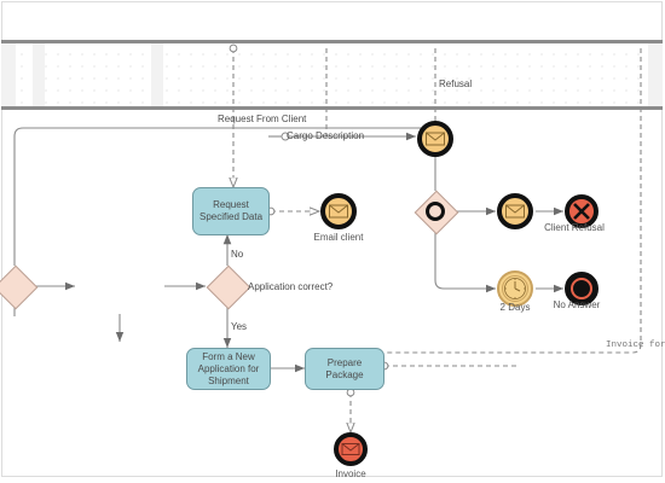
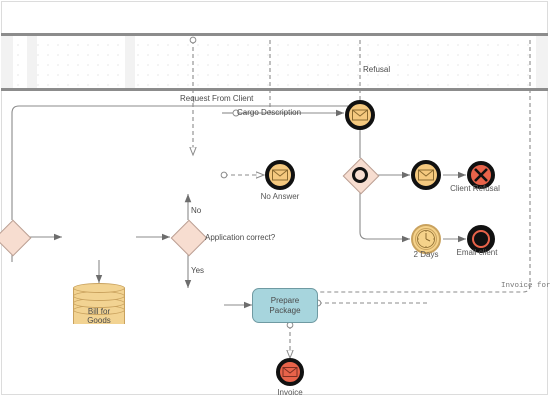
- Request
- Specified Data
- Form a New
- Application for
- Shipment
  Prepare
  Package
- Email client
+ No Answer
  Client Refusal
  2 Days
- No Answer
+ Email client
  Invoice
+ Bill for
+ Goods
  Request From Client
  Cargo Description
  Refusal
  Invoice for
  No
  Yes
  Application correct?
